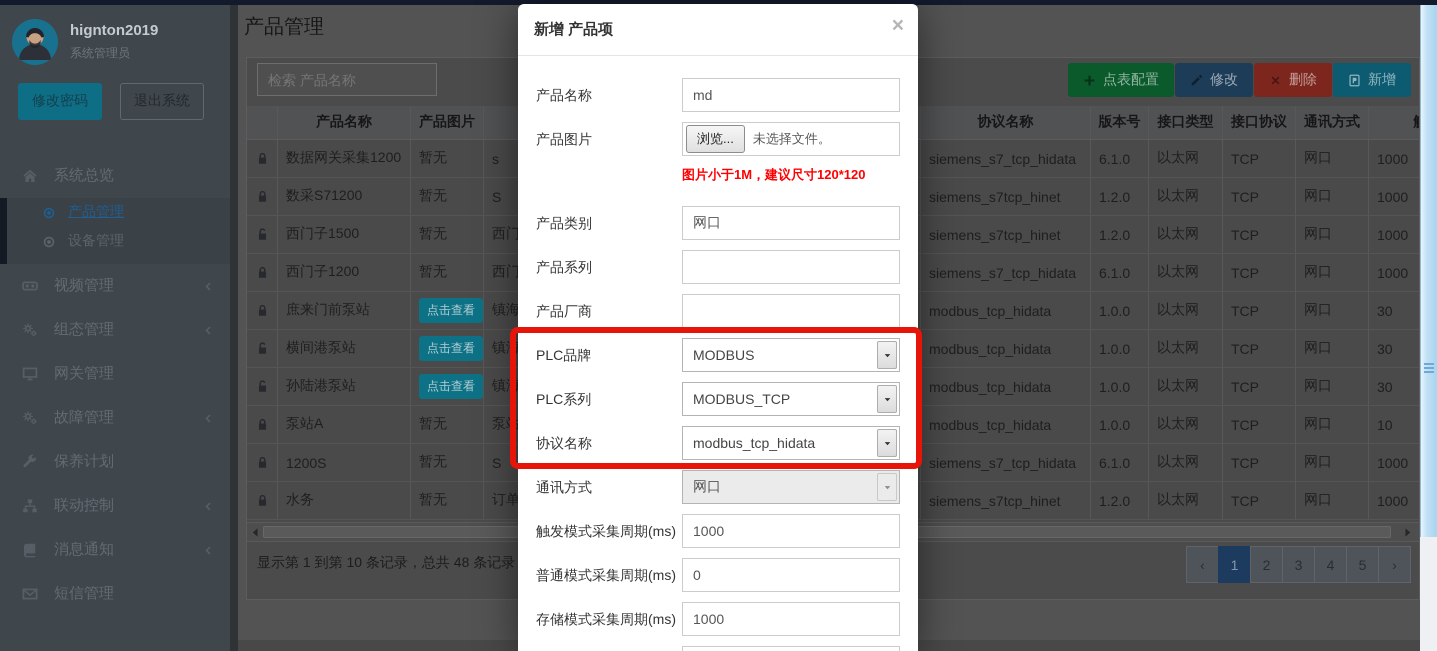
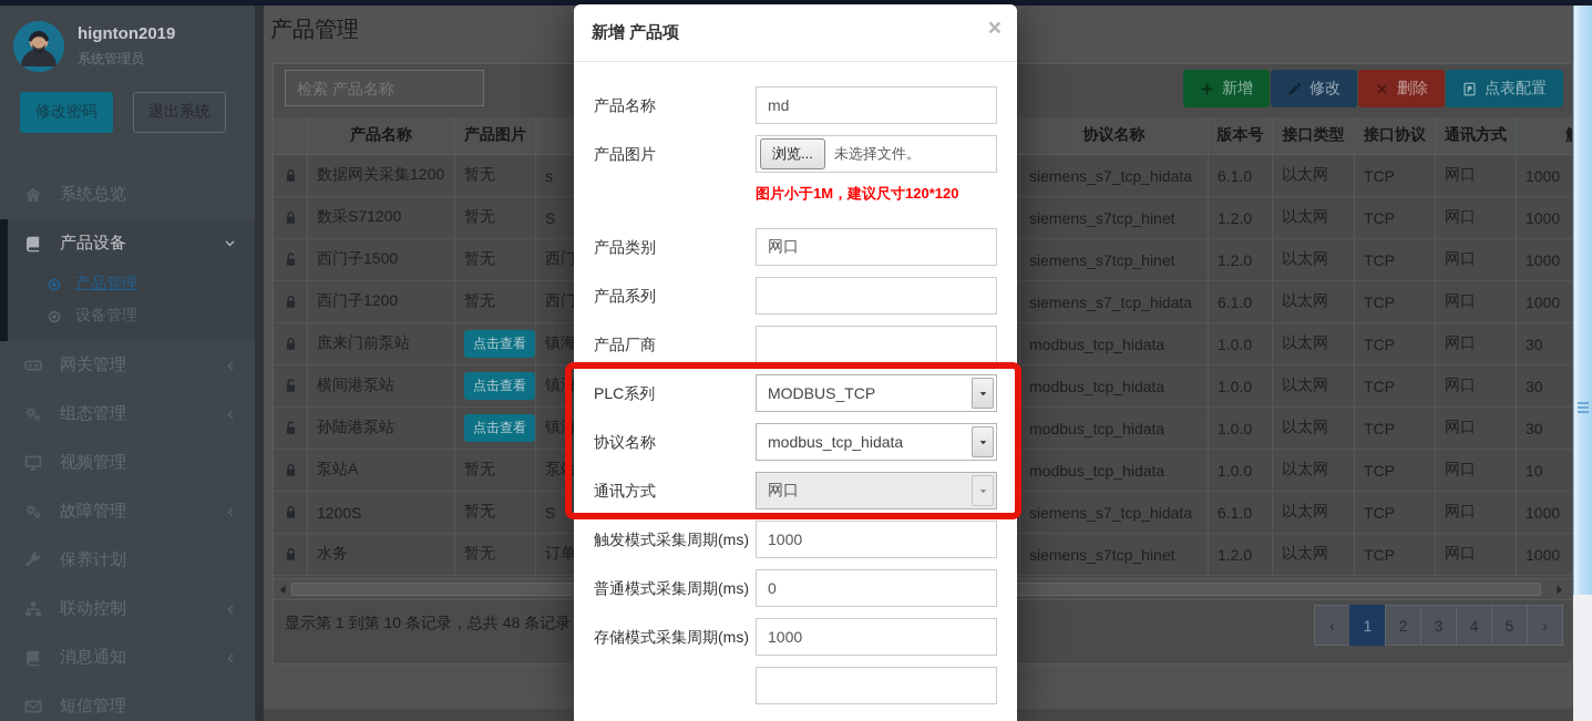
  hignton2019
  系统管理员
  修改密码
  退出系统
  系统总览
+ 产品设备
  产品管理
  设备管理
- 视频管理
+ 网关管理
  组态管理
- 网关管理
+ 视频管理
  故障管理
  保养计划
  联动控制
  消息通知
  短信管理
  产品管理
  检索 产品名称
- 点表配置
+ 新增
  修改
  删除
- 新增
+ 点表配置
  产品名称
  产品图片
  协议名称
  版本号
  接口类型
  接口协议
  通讯方式
  数据网关采集1200
  暂无
  s
  siemens_s7_tcp_hidata
  6.1.0
  以太网
  TCP
  网口
  1000
  数采S71200
  暂无
  S
  siemens_s7tcp_hinet
  1.2.0
  以太网
  TCP
  网口
  1000
  西门子1500
  暂无
  西门
  siemens_s7tcp_hinet
  1.2.0
  以太网
  TCP
  网口
  1000
  西门子1200
  暂无
  西门
  siemens_s7_tcp_hidata
  6.1.0
  以太网
  TCP
  网口
  1000
  庶来门前泵站
  点击查看
  镇海
  modbus_tcp_hidata
  1.0.0
  以太网
  TCP
  网口
  30
  横间港泵站
  点击查看
  镇海
  modbus_tcp_hidata
  1.0.0
  以太网
  TCP
  网口
  30
  孙陆港泵站
  点击查看
  镇海
  modbus_tcp_hidata
  1.0.0
  以太网
  TCP
  网口
  30
  泵站A
  暂无
  泵站
  modbus_tcp_hidata
  1.0.0
  以太网
  TCP
  网口
  10
  1200S
  暂无
  S
  siemens_s7_tcp_hidata
  6.1.0
  以太网
  TCP
  网口
  1000
  水务
  暂无
  订单
  siemens_s7tcp_hinet
  1.2.0
  以太网
  TCP
  网口
  1000
  显示第 1 到第 10 条记录，总共 48 条记录
  ‹
  1
  2
  3
  4
  5
  ›
  新增 产品项
  ×
  产品名称
  md
  产品图片
  浏览...
  未选择文件。
  图片小于1M，建议尺寸120*120
  产品类别
  网口
  产品系列
  产品厂商
- PLC品牌
- MODBUS
  PLC系列
  MODBUS_TCP
  协议名称
  modbus_tcp_hidata
  通讯方式
  网口
  触发模式采集周期(ms)
  1000
  普通模式采集周期(ms)
  0
  存储模式采集周期(ms)
  1000
